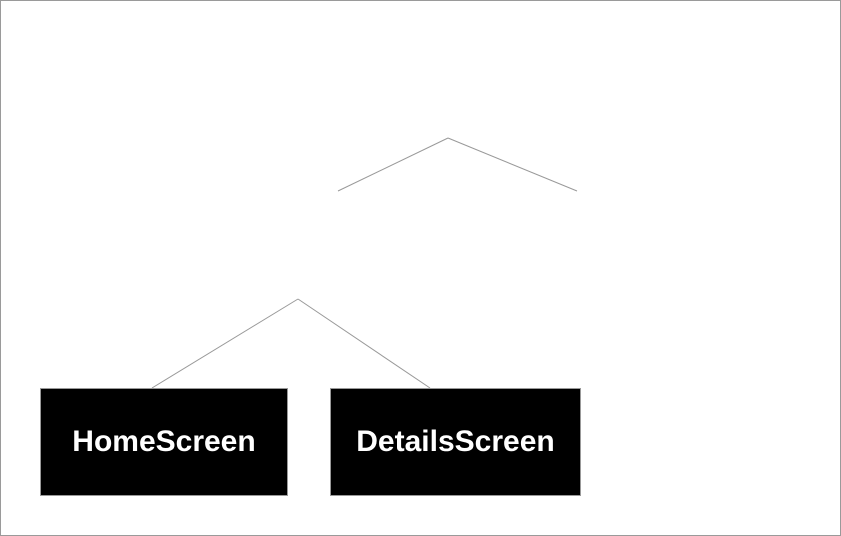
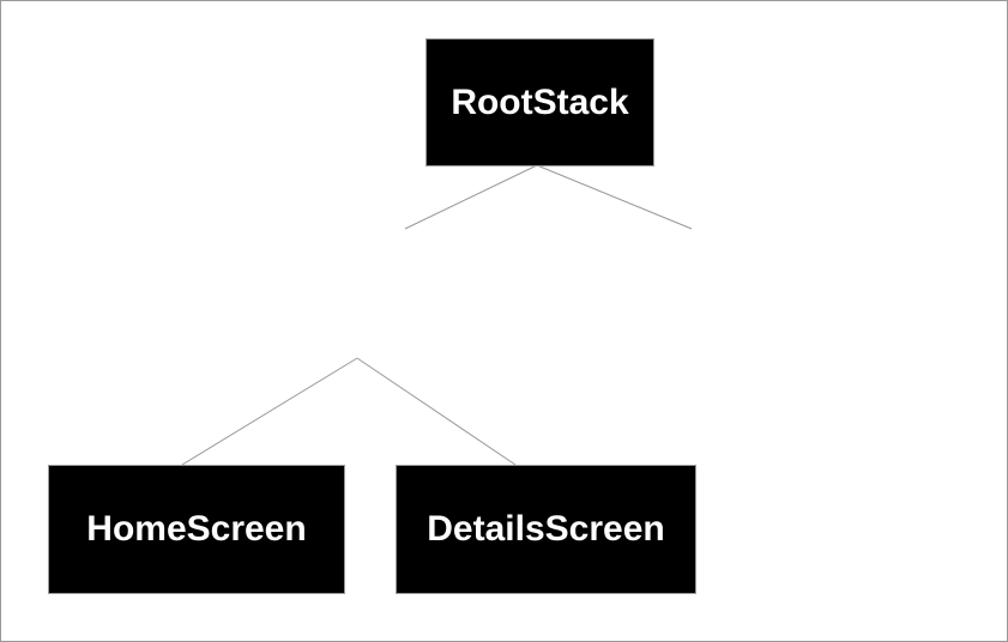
+ RootStack
  HomeScreen
  DetailsScreen
